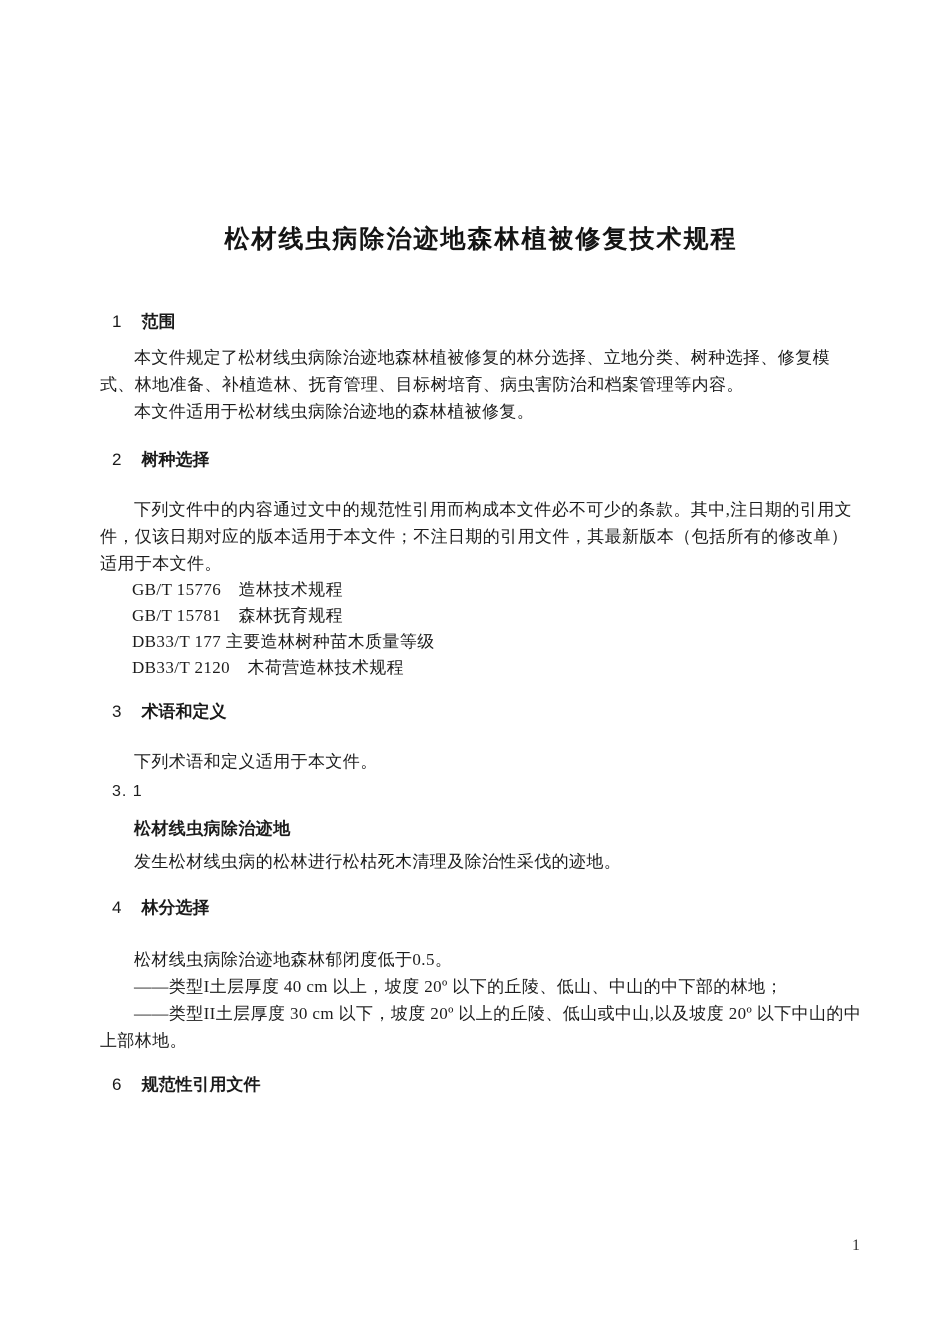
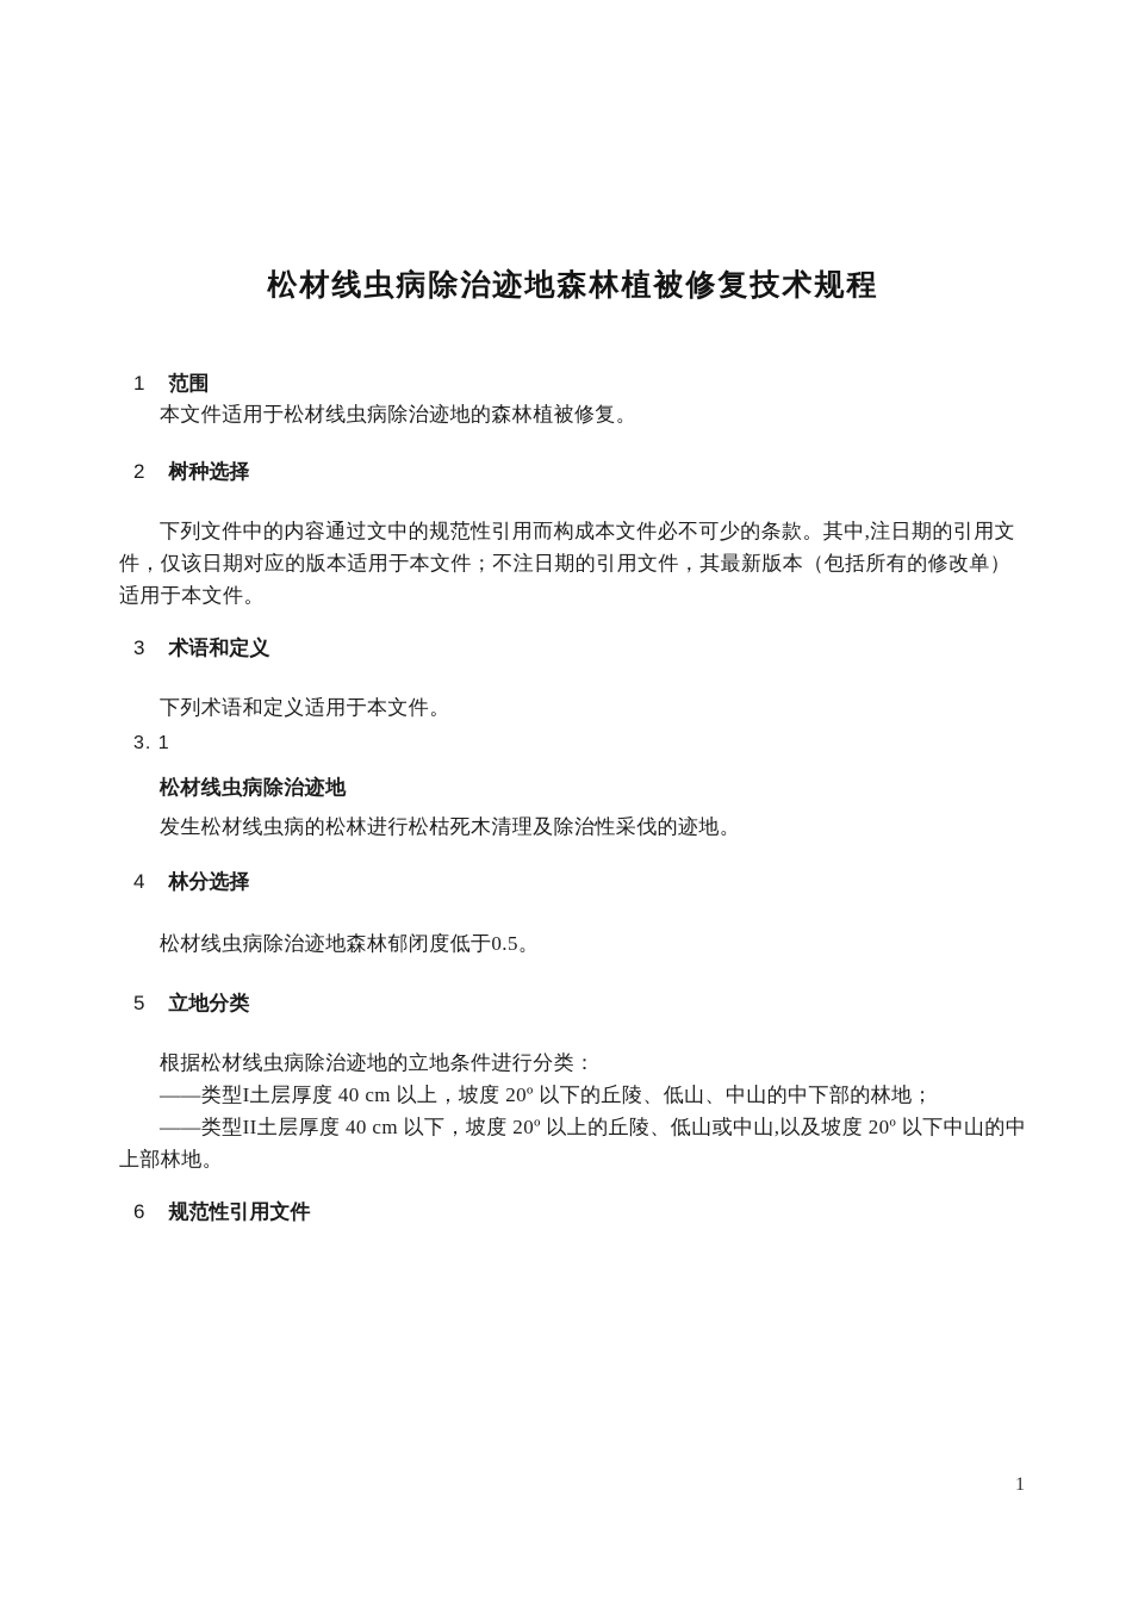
  松材线虫病除治迹地森林植被修复技术规程
  1 范围
- 本文件规定了松材线虫病除治迹地森林植被修复的林分选择、立地分类、树种选择、修复模式、林地准备、补植造林、抚育管理、目标树培育、病虫害防治和档案管理等内容。
  本文件适用于松材线虫病除治迹地的森林植被修复。
  2 树种选择
  下列文件中的内容通过文中的规范性引用而构成本文件必不可少的条款。其中,注日期的引用文件，仅该日期对应的版本适用于本文件；不注日期的引用文件，其最新版本（包括所有的修改单）适用于本文件。
- GB/T 15776 造林技术规程
- GB/T 15781 森林抚育规程
- DB33/T 177 主要造林树种苗木质量等级
- DB33/T 2120 木荷营造林技术规程
  3 术语和定义
  下列术语和定义适用于本文件。
  3. 1
  松材线虫病除治迹地
  发生松材线虫病的松林进行松枯死木清理及除治性采伐的迹地。
  4 林分选择
  松材线虫病除治迹地森林郁闭度低于0.5。
+ 5 立地分类
+ 根据松材线虫病除治迹地的立地条件进行分类：
  ——类型I土层厚度 40 cm 以上，坡度 20º 以下的丘陵、低山、中山的中下部的林地；
- ——类型II土层厚度 30 cm 以下，坡度 20º 以上的丘陵、低山或中山,以及坡度 20º 以下中山的中上部林地。
+ ——类型II土层厚度 40 cm 以下，坡度 20º 以上的丘陵、低山或中山,以及坡度 20º 以下中山的中上部林地。
  6 规范性引用文件
  1
